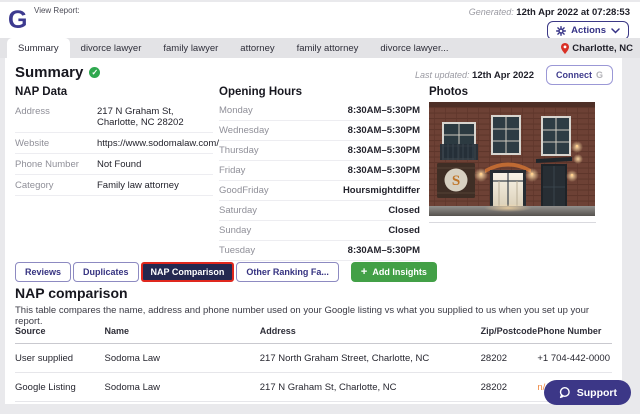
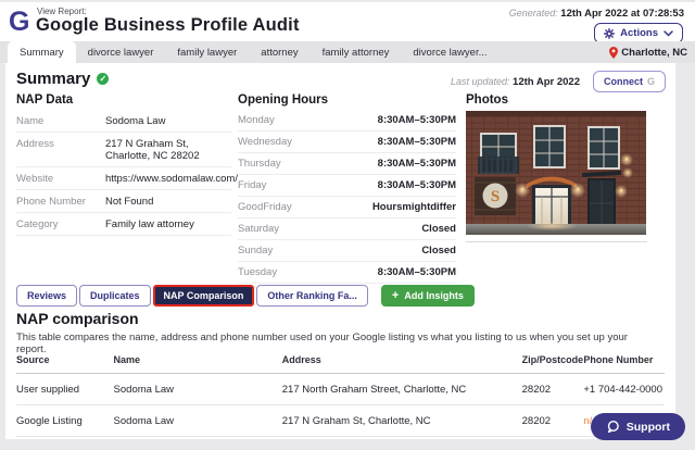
  G
  View Report:
+ Google Business Profile Audit
  Generated: 12th Apr 2022 at 07:28:53
  Actions
  Summary
  divorce lawyer
  family lawyer
  attorney
  family attorney
  divorce lawyer...
  Charlotte, NC
  Summary
  ✓
  Last updated: 12th Apr 2022
  Connect
  G
  NAP Data
+ Name
+ Sodoma Law
  Address
  217 N Graham St, Charlotte, NC 28202
  Website
  https://www.sodomalaw.com/
  Phone Number
  Not Found
  Category
  Family law attorney
  Opening Hours
  Monday
  8:30AM–5:30PM
  Wednesday
  8:30AM–5:30PM
  Thursday
  8:30AM–5:30PM
  Friday
  8:30AM–5:30PM
  GoodFriday
  Hoursmightdiffer
  Saturday
  Closed
  Sunday
  Closed
  Tuesday
  8:30AM–5:30PM
  Photos
  S
  Reviews
  Duplicates
  NAP Comparison
  Other Ranking Fa...
  +
  Add Insights
  NAP comparison
- This table compares the name, address and phone number used on your Google listing vs what you supplied to us when you set up your report.
+ This table compares the name, address and phone number used on your Google listing vs what you listing to us when you set up your report.
  Source	Name	Address	Zip/Postcode	Phone Number
  User supplied	Sodoma Law	217 North Graham Street, Charlotte, NC	28202	+1 704-442-0000
  Google Listing	Sodoma Law	217 N Graham St, Charlotte, NC	28202	n
  Support
